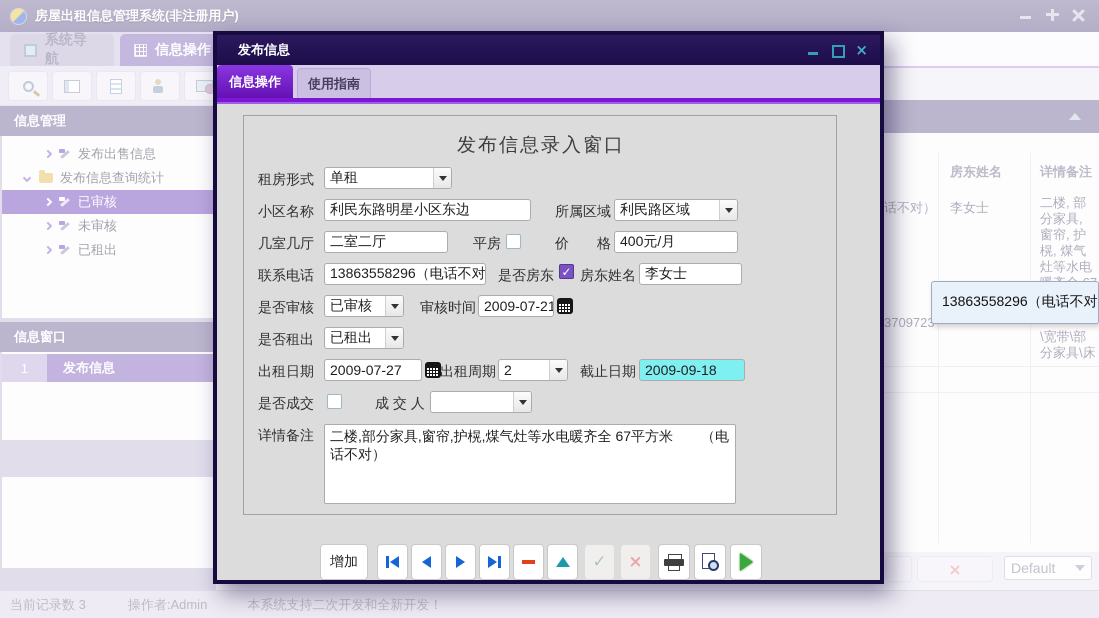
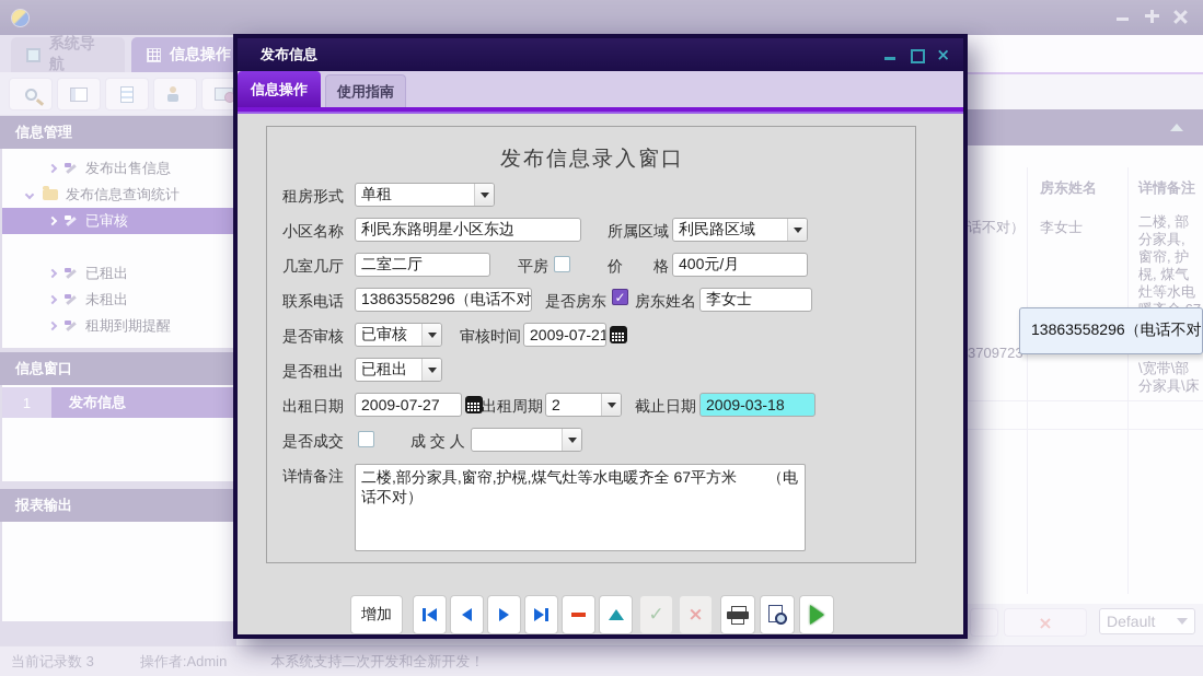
- 房屋出租信息管理系统(非注册用户)
  系统导航
  信息操作
  信息管理
  发布出售信息
  发布信息查询统计
  已审核
- 未审核
  已租出
+ 未租出
+ 租期到期提醒
  信息窗口
  1
  发布信息
+ 报表输出
  房东姓名
  详情备注
  话不对）
  李女士
  370972
  \宽带\部分家具\床
  ×
  Default
  当前记录数 3
  操作者:Admin
  本系统支持二次开发和全新开发！
  发布信息
  ×
  信息操作
  使用指南
  发布信息录入窗口
  租房形式
  单租
  小区名称
  利民东路明星小区东边
  所属区域
  利民路区域
  几室几厅
  二室二厅
  平房
  价 格
  400元/月
  联系电话
  13863558296（电话不对
  是否房东
  ✓
  房东姓名
  李女士
  是否审核
  已审核
  审核时间
  2009-07-21
  是否租出
  已租出
  出租日期
  2009-07-27
  出租周期
  2
  截止日期
- 2009-09-18
+ 2009-03-18
  是否成交
  成 交 人
  详情备注
  二楼,部分家具,窗帘,护榥,煤气灶等水电暖齐全 67平方米 （电话不对）
  增加
  ✓
  ×
  13863558296（电话不对
